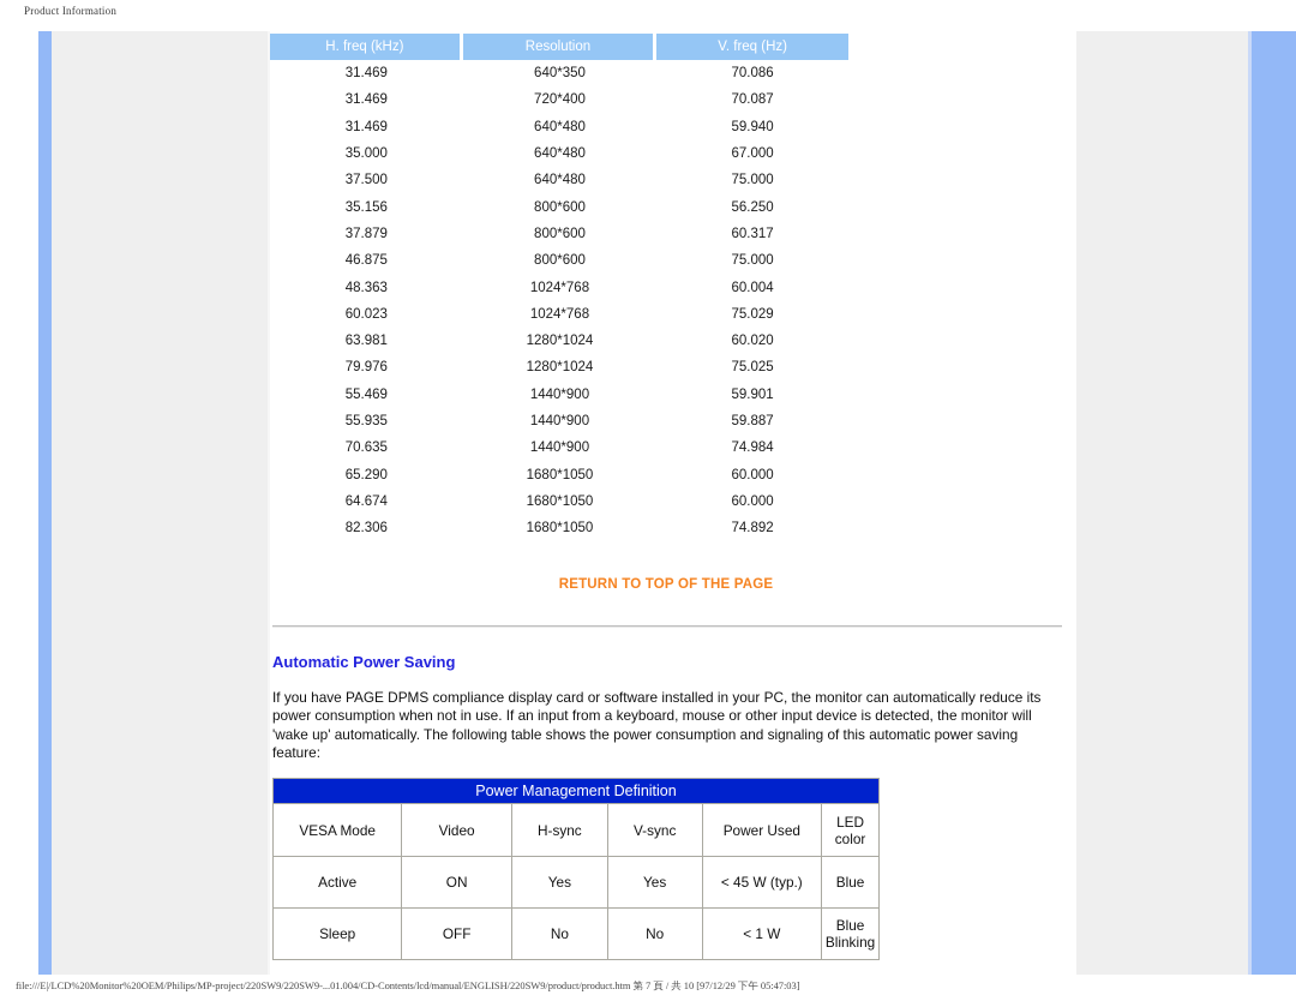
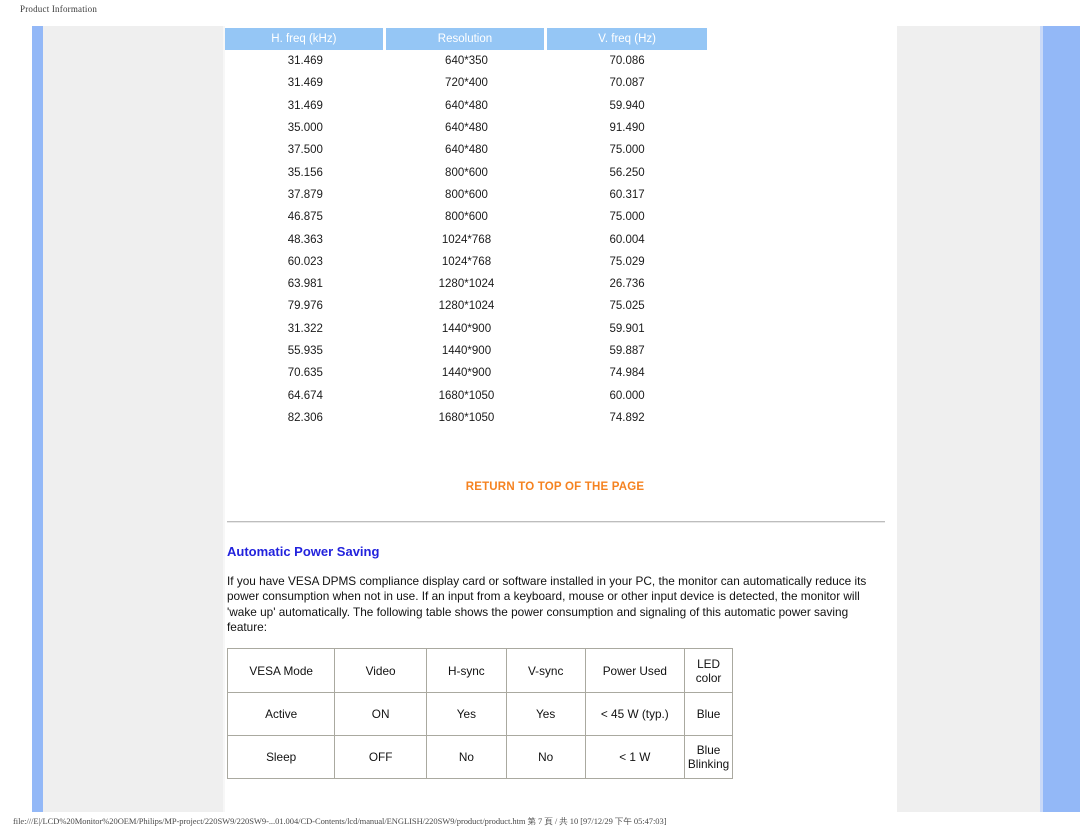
  Product Information
  H. freq (kHz)	Resolution	V. freq (Hz)
  31.469	640*350	70.086
  31.469	720*400	70.087
  31.469	640*480	59.940
- 35.000	640*480	67.000
+ 35.000	640*480	91.490
  37.500	640*480	75.000
  35.156	800*600	56.250
  37.879	800*600	60.317
  46.875	800*600	75.000
  48.363	1024*768	60.004
  60.023	1024*768	75.029
- 63.981	1280*1024	60.020
+ 63.981	1280*1024	26.736
  79.976	1280*1024	75.025
- 55.469	1440*900	59.901
+ 31.322	1440*900	59.901
  55.935	1440*900	59.887
  70.635	1440*900	74.984
- 65.290	1680*1050	60.000
  64.674	1680*1050	60.000
  82.306	1680*1050	74.892
  RETURN TO TOP OF THE PAGE
  Automatic Power Saving
- If you have PAGE DPMS compliance display card or software installed in your PC, the monitor can automatically reduce its power consumption when not in use. If an input from a keyboard, mouse or other input device is detected, the monitor will 'wake up' automatically. The following table shows the power consumption and signaling of this automatic power saving feature:
+ If you have VESA DPMS compliance display card or software installed in your PC, the monitor can automatically reduce its power consumption when not in use. If an input from a keyboard, mouse or other input device is detected, the monitor will 'wake up' automatically. The following table shows the power consumption and signaling of this automatic power saving feature:
- Power Management Definition
  VESA Mode	Video	H-sync	V-sync	Power Used	LED color
  Active	ON	Yes	Yes	< 45 W (typ.)	Blue
  Sleep	OFF	No	No	< 1 W	Blue Blinking
  file:///E|/LCD%20Monitor%20OEM/Philips/MP-project/220SW9/220SW9-...01.004/CD-Contents/lcd/manual/ENGLISH/220SW9/product/product.htm 第 7 頁 / 共 10 [97/12/29 下午 05:47:03]
